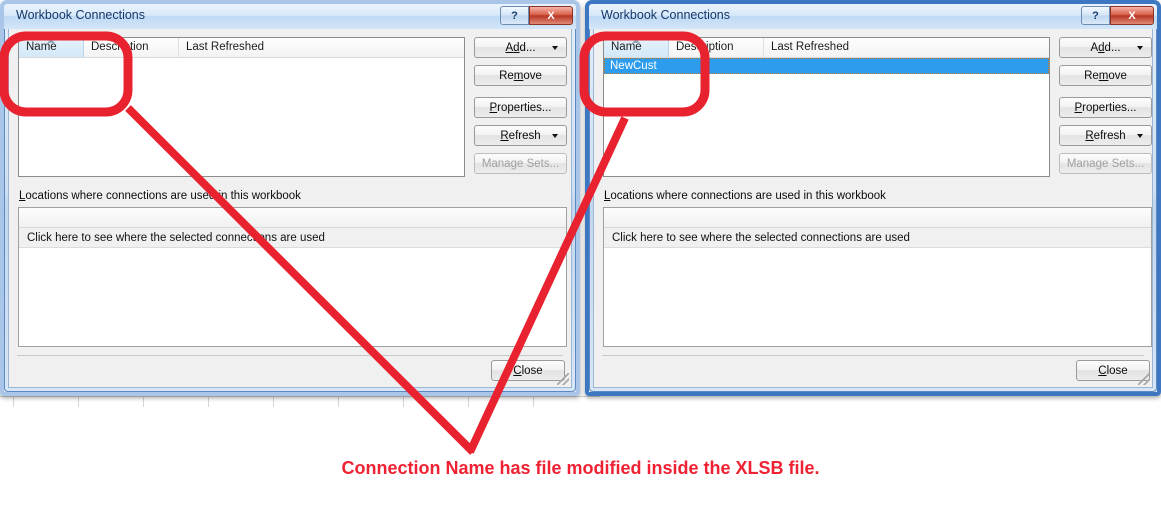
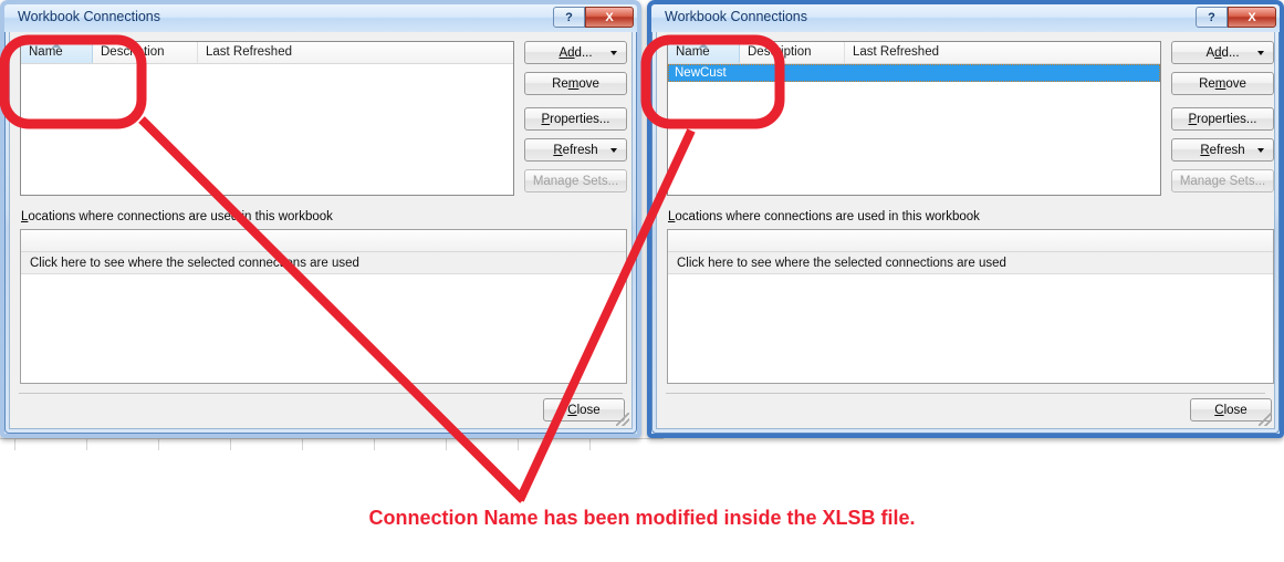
  Workbook Connections
  ?
  X
  Name
  Descrtion
  Last Refreshed
  Add...
  Remove
  Properties...
  Refresh
  Manage Sets...
  Locations where connections are usen this workbook
  Click here to see where the selected connecns are used
  Close
  Workbook Connections
  ?
  X
  Name
  Desiption
  Last Refreshed
  NewCust
  Add...
  Remove
  Properties...
  Refresh
  Manage Sets...
  Locations where connections are used in this workbook
  Click here to see where the selected connections are used
  Close
- Connection Name has file modified inside the XLSB file.
+ Connection Name has been modified inside the XLSB file.
